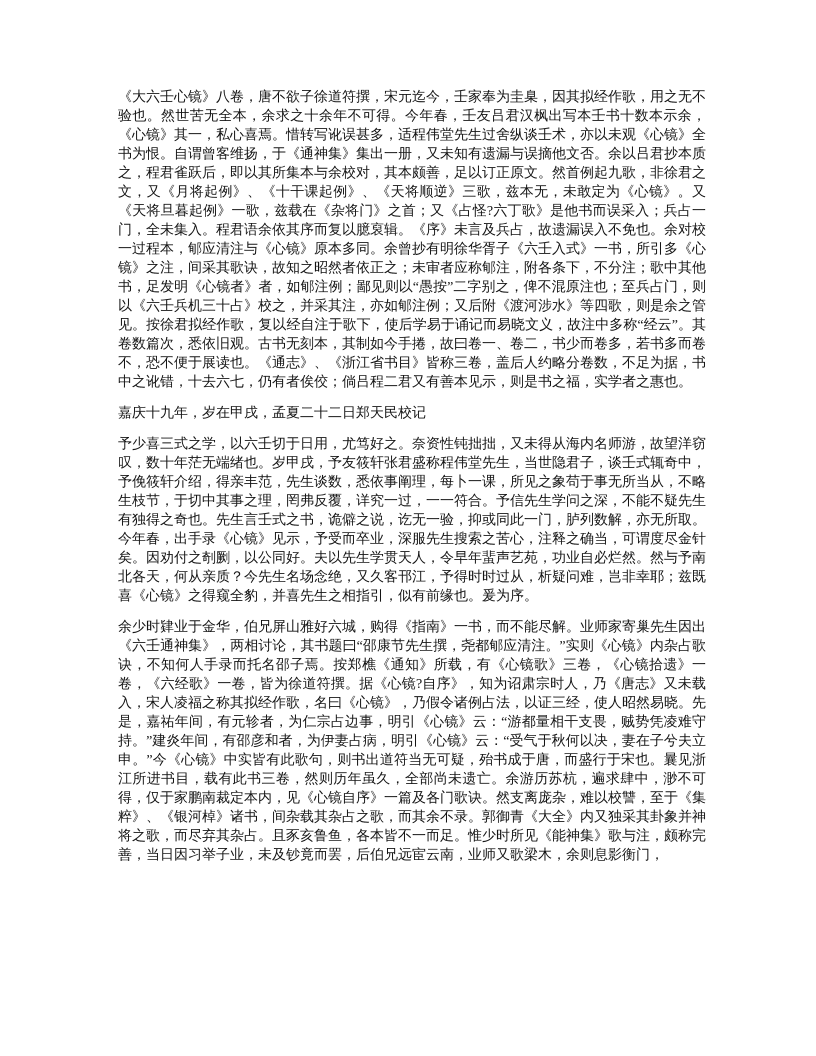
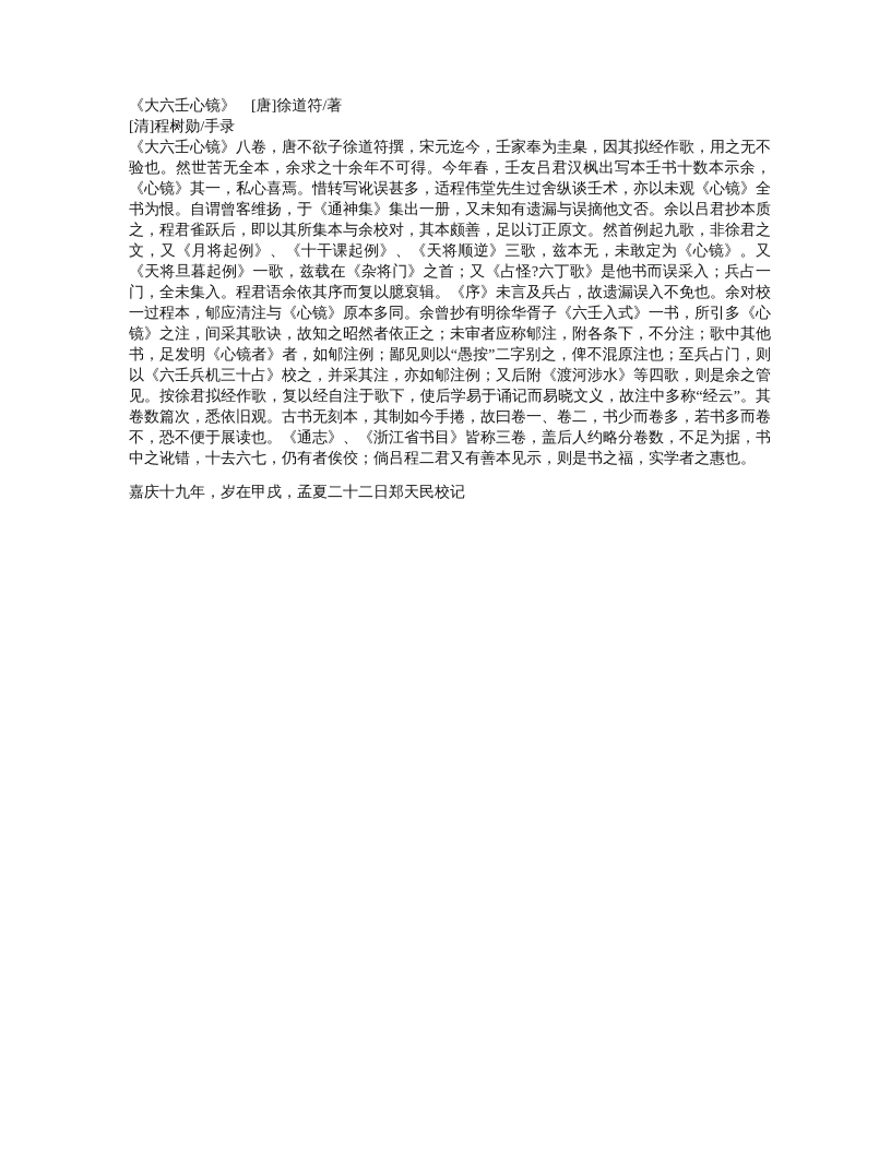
+ 《大六壬心镜》 [唐]徐道符/著
+ [清]程树勋/手录
  《大六壬心镜》八卷，唐不欲子徐道符撰，宋元迄今，壬家奉为圭臬，因其拟经作歌，用之无不验也。然世苦无全本，余求之十余年不可得。今年春，壬友吕君汉枫出写本壬书十数本示余，《心镜》其一，私心喜焉。惜转写讹误甚多，适程伟堂先生过舍纵谈壬术，亦以未观《心镜》全书为恨。自谓曾客维扬，于《通神集》集出一册，又未知有遗漏与误摘他文否。余以吕君抄本质之，程君雀跃后，即以其所集本与余校对，其本颇善，足以订正原文。然首例起九歌，非徐君之文，又《月将起例》、《十干课起例》、《天将顺逆》三歌，兹本无，未敢定为《心镜》。又《天将旦暮起例》一歌，兹载在《杂将门》之首；又《占怪?六丁歌》是他书而误采入；兵占一门，全未集入。程君语余依其序而复以臆裒辑。《序》未言及兵占，故遗漏误入不免也。余对校一过程本，郇应清注与《心镜》原本多同。余曾抄有明徐华胥子《六壬入式》一书，所引多《心镜》之注，间采其歌诀，故知之昭然者依正之；未审者应称郇注，附各条下，不分注；歌中其他书，足发明《心镜者》者，如郇注例；鄙见则以“愚按”二字别之，俾不混原注也；至兵占门，则以《六壬兵机三十占》校之，并采其注，亦如郇注例；又后附《渡河涉水》等四歌，则是余之管见。按徐君拟经作歌，复以经自注于歌下，使后学易于诵记而易晓文义，故注中多称“经云”。其卷数篇次，悉依旧观。古书无刻本，其制如今手捲，故曰卷一、卷二，书少而卷多，若书多而卷不，恐不便于展读也。《通志》、《浙江省书目》皆称三卷，盖后人约略分卷数，不足为据，书中之讹错，十去六七，仍有者俟佼；倘吕程二君又有善本见示，则是书之福，实学者之惠也。
  嘉庆十九年，岁在甲戌，孟夏二十二日郑天民校记
- 予少喜三式之学，以六壬切于日用，尤笃好之。奈资性钝拙拙，又未得从海内名师游，故望洋窃叹，数十年茫无端绪也。岁甲戌，予友筱轩张君盛称程伟堂先生，当世隐君子，谈壬式辄奇中，予俛筱轩介绍，得亲丰范，先生谈数，悉依事阐理，每卜一课，所见之象苟于事无所当从，不略生枝节，于切中其事之理，罔弗反覆，详究一过，一一符合。予信先生学问之深，不能不疑先生有独得之奇也。先生言壬式之书，诡僻之说，讫无一验，抑或同此一门，胪列数解，亦无所取。今年春，出手录《心镜》见示，予受而卒业，深服先生搜索之苦心，注释之确当，可谓度尽金针矣。因劝付之剞劂，以公同好。夫以先生学贯天人，令早年蜚声艺苑，功业自必烂然。然与予南北各天，何从亲质？今先生名场念绝，又久客邗江，予得时时过从，析疑问难，岂非幸耶；兹既喜《心镜》之得窥全豹，并喜先生之相指引，似有前缘也。爰为序。
- 余少时肄业于金华，伯兄屏山雅好六城，购得《指南》一书，而不能尽解。业师家寄巢先生因出《六壬通神集》，两相讨论，其书题曰“邵康节先生撰，尧都郇应清注。”实则《心镜》内杂占歌诀，不知何人手录而托名邵子焉。按郑樵《通知》所载，有《心镜歌》三卷，《心镜拾遗》一卷，《六经歌》一卷，皆为徐道符撰。据《心镜?自序》，知为诏肃宗时人，乃《唐志》又未载入，宋人凌福之称其拟经作歌，名曰《心镜》，乃假令诸例占法，以证三经，使人昭然易晓。先是，嘉祐年间，有元轸者，为仁宗占边事，明引《心镜》云：“游都量相干支畏，贼势凭凌难守持。”建炎年间，有邵彦和者，为伊妻占病，明引《心镜》云：“受气于秋何以决，妻在子兮夫立申。”今《心镜》中实皆有此歌句，则书出道符当无可疑，殆书成于唐，而盛行于宋也。曩见浙江所进书目，载有此书三卷，然则历年虽久，全部尚未遗亡。余游历苏杭，遍求肆中，渺不可得，仅于家鹏南裁定本内，见《心镜自序》一篇及各门歌诀。然支离庞杂，难以校讐，至于《集粹》、《银河棹》诸书，间杂载其杂占之歌，而其余不录。郭御青《大全》内又独采其卦象并神将之歌，而尽弃其杂占。且豕亥鲁鱼，各本皆不一而足。惟少时所见《能神集》歌与注，颇称完善，当日因习举子业，未及钞竟而罢，后伯兄远宦云南，业师又歌梁木，余则息影衡门，
